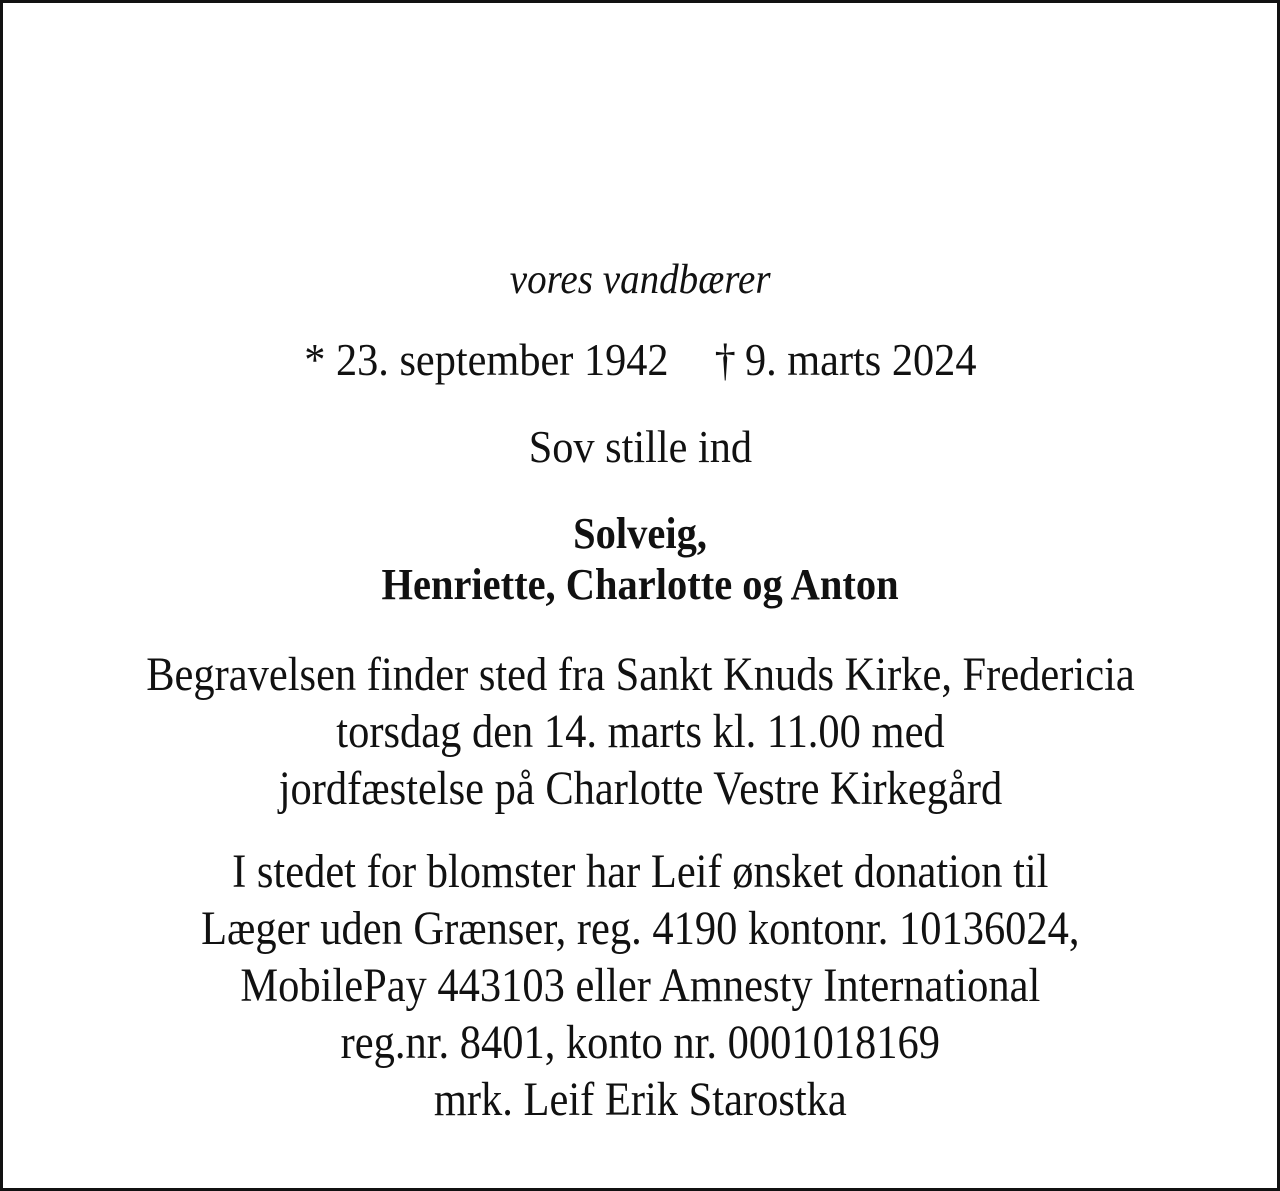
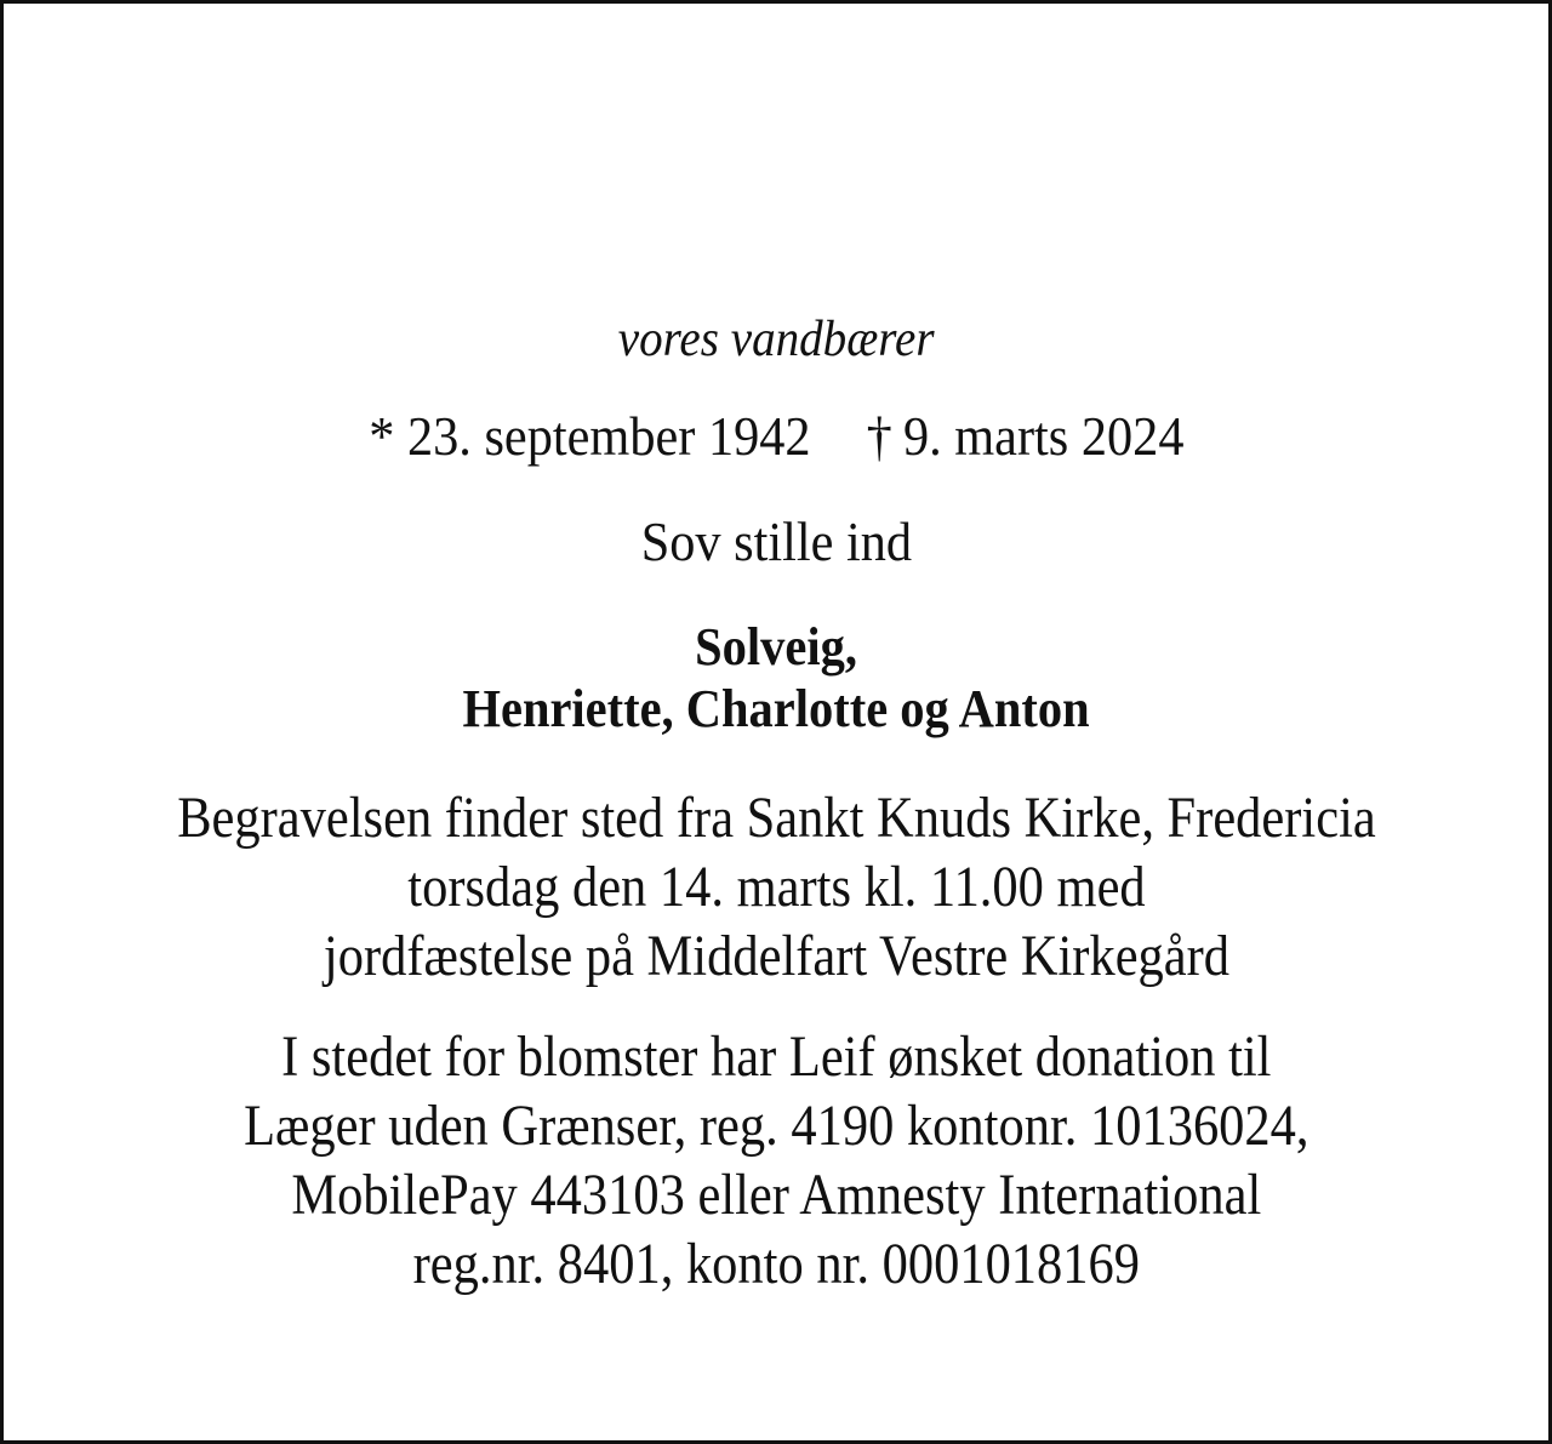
  vores vandbærer
  * 23. september 1942 † 9. marts 2024
  Sov stille ind
  Solveig,
  Henriette, Charlotte og Anton
  Begravelsen finder sted fra Sankt Knuds Kirke, Fredericia
  torsdag den 14. marts kl. 11.00 med
- jordfæstelse på Charlotte Vestre Kirkegård
+ jordfæstelse på Middelfart Vestre Kirkegård
  I stedet for blomster har Leif ønsket donation til
  Læger uden Grænser, reg. 4190 kontonr. 10136024,
  MobilePay 443103 eller Amnesty International
  reg.nr. 8401, konto nr. 0001018169
- mrk. Leif Erik Starostka
